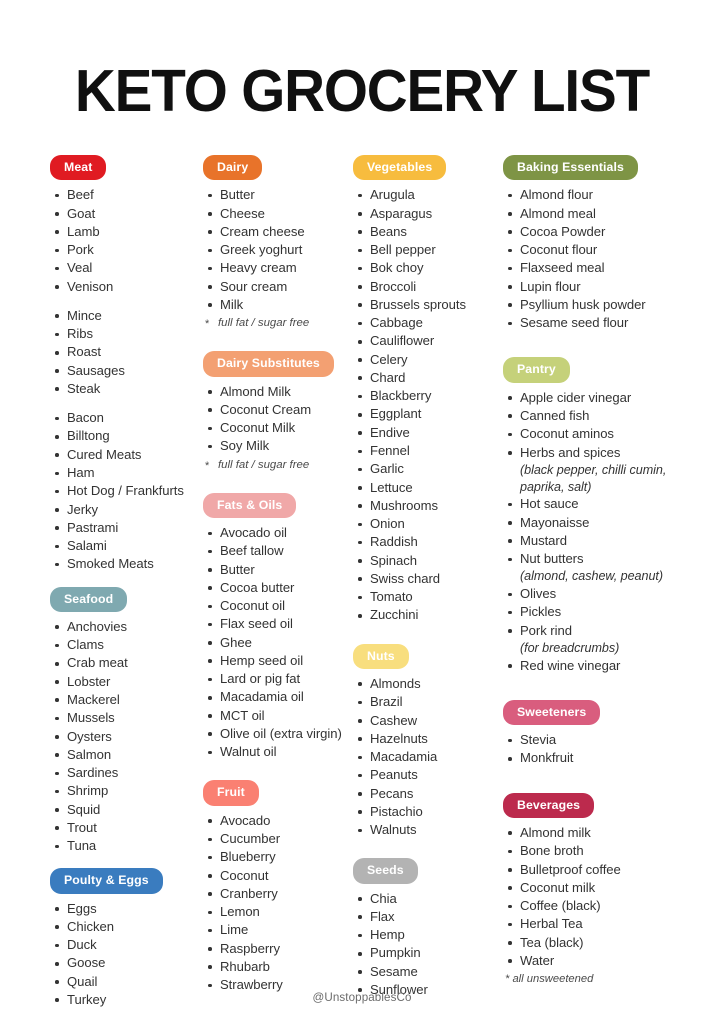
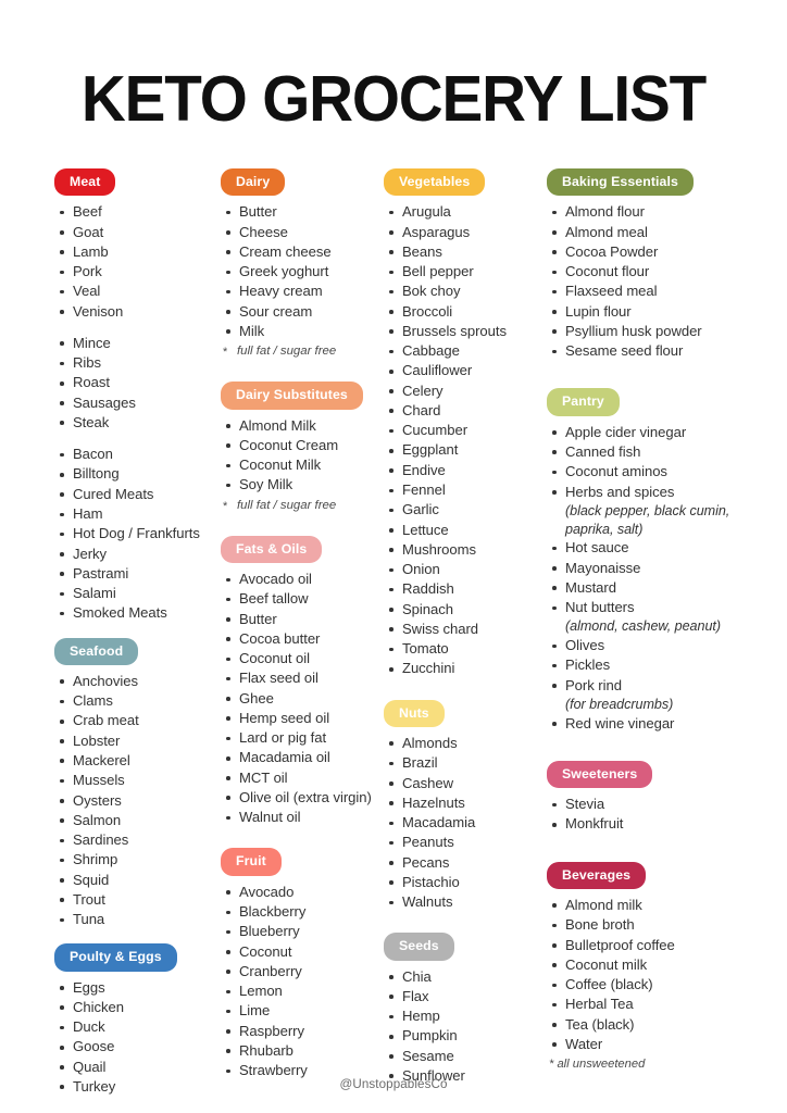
  KETO GROCERY LIST
  Meat
  Beef
  Goat
  Lamb
  Pork
  Veal
  Venison
  Mince
  Ribs
  Roast
  Sausages
  Steak
  Bacon
  Billtong
  Cured Meats
  Ham
  Hot Dog / Frankfurts
  Jerky
  Pastrami
  Salami
  Smoked Meats
  Seafood
  Anchovies
  Clams
  Crab meat
  Lobster
  Mackerel
  Mussels
  Oysters
  Salmon
  Sardines
  Shrimp
  Squid
  Trout
  Tuna
  Poulty & Eggs
  Eggs
  Chicken
  Duck
  Goose
  Quail
  Turkey
  Dairy
  Butter
  Cheese
  Cream cheese
  Greek yoghurt
  Heavy cream
  Sour cream
  Milk
  *
  full fat / sugar free
  Dairy Substitutes
  Almond Milk
  Coconut Cream
  Coconut Milk
  Soy Milk
  *
  full fat / sugar free
  Fats & Oils
  Avocado oil
  Beef tallow
  Butter
  Cocoa butter
  Coconut oil
  Flax seed oil
  Ghee
  Hemp seed oil
  Lard or pig fat
  Macadamia oil
  MCT oil
  Olive oil (extra virgin)
  Walnut oil
  Fruit
  Avocado
- Cucumber
+ Blackberry
  Blueberry
  Coconut
  Cranberry
  Lemon
  Lime
  Raspberry
  Rhubarb
  Strawberry
  Vegetables
  Arugula
  Asparagus
  Beans
  Bell pepper
  Bok choy
  Broccoli
  Brussels sprouts
  Cabbage
  Cauliflower
  Celery
  Chard
- Blackberry
+ Cucumber
  Eggplant
  Endive
  Fennel
  Garlic
  Lettuce
  Mushrooms
  Onion
  Raddish
  Spinach
  Swiss chard
  Tomato
  Zucchini
  Nuts
  Almonds
  Brazil
  Cashew
  Hazelnuts
  Macadamia
  Peanuts
  Pecans
  Pistachio
  Walnuts
  Seeds
  Chia
  Flax
  Hemp
  Pumpkin
  Sesame
  Sunflower
  Baking Essentials
  Almond flour
  Almond meal
  Cocoa Powder
  Coconut flour
  Flaxseed meal
  Lupin flour
  Psyllium husk powder
  Sesame seed flour
  Pantry
  Apple cider vinegar
  Canned fish
  Coconut aminos
  Herbs and spices
- (black pepper, chilli cumin, paprika, salt)
+ (black pepper, black cumin, paprika, salt)
  Hot sauce
  Mayonaisse
  Mustard
  Nut butters
  (almond, cashew, peanut)
  Olives
  Pickles
  Pork rind
  (for breadcrumbs)
  Red wine vinegar
  Sweeteners
  Stevia
  Monkfruit
  Beverages
  Almond milk
  Bone broth
  Bulletproof coffee
  Coconut milk
  Coffee (black)
  Herbal Tea
  Tea (black)
  Water
  * all unsweetened
  @UnstoppablesCo
